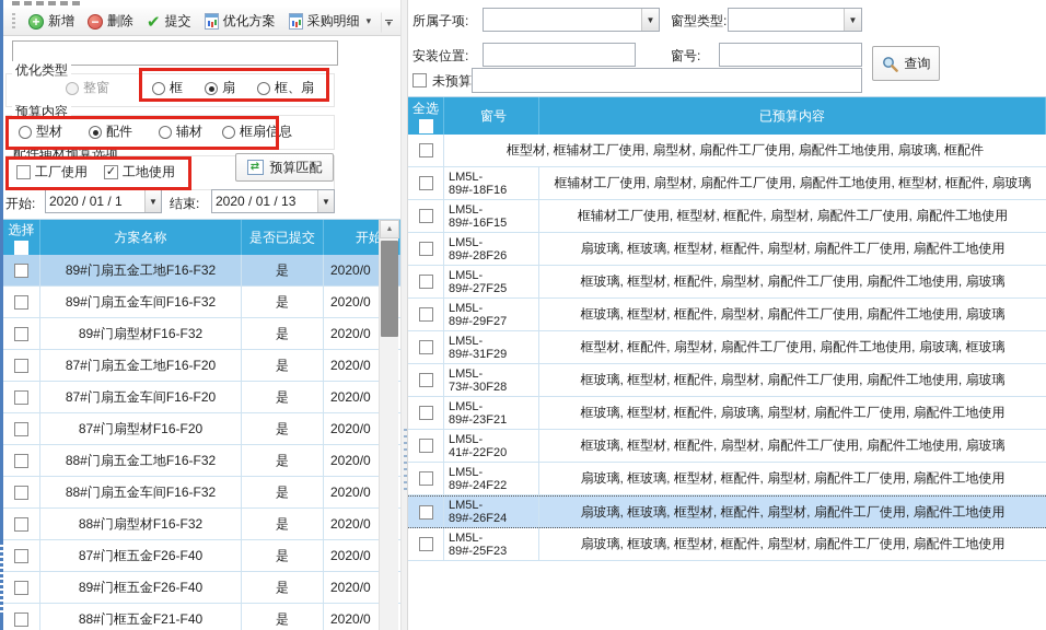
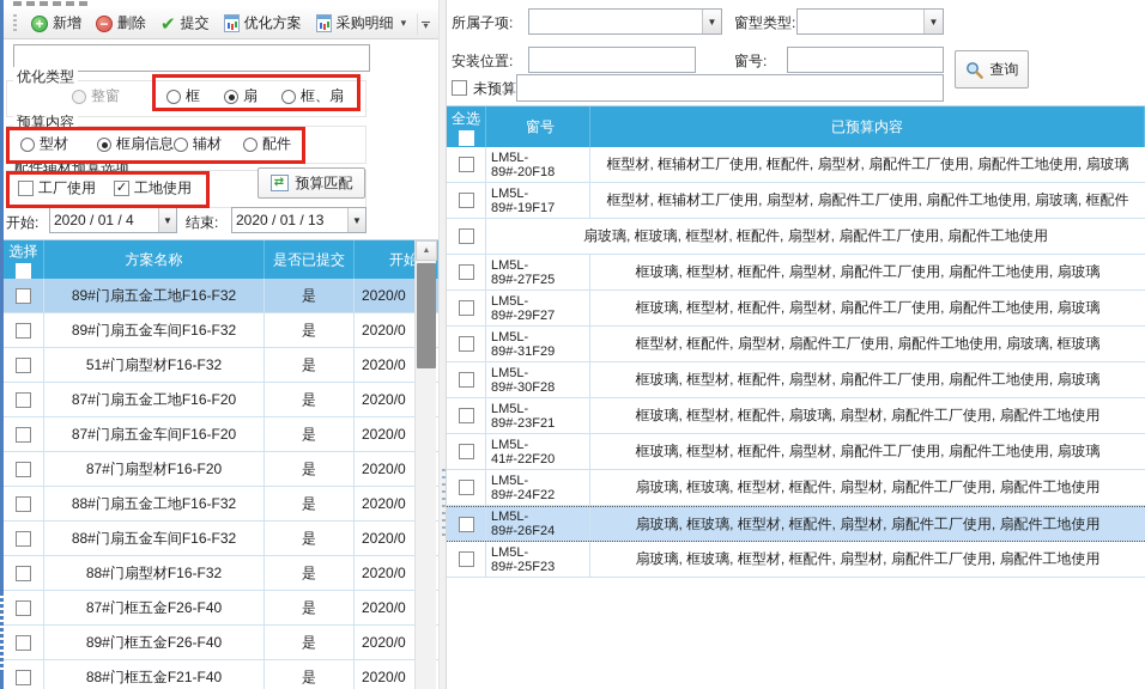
  +
  新增
  −
  删除
  ✔
  提交
  优化方案
  采购明细
  ▾
  ▾
  优化类型
  整窗
  框
  扇
  框、扇
  预算内容
  型材
- 配件
+ 框扇信息
  辅材
- 框扇信息
+ 配件
  配件辅材预算选项
  工厂使用
  工地使用
  ⇄
  预算匹配
  开始:
- 2020 / 01 / 1
+ 2020 / 01 / 4
  ▼
  结束:
  2020 / 01 / 13
  ▼
  选择
  方案名称
  是否已提交
  开始
  89#门扇五金工地F16-F32
  是
  2020/0
  89#门扇五金车间F16-F32
  是
  2020/0
- 89#门扇型材F16-F32
+ 51#门扇型材F16-F32
  是
  2020/0
  87#门扇五金工地F16-F20
  是
  2020/0
  87#门扇五金车间F16-F20
  是
  2020/0
  87#门扇型材F16-F20
  是
  2020/0
  88#门扇五金工地F16-F32
  是
  2020/0
  88#门扇五金车间F16-F32
  是
  2020/0
  88#门扇型材F16-F32
  是
  2020/0
  87#门框五金F26-F40
  是
  2020/0
  89#门框五金F26-F40
  是
  2020/0
  88#门框五金F21-F40
  是
  2020/0
  所属子项:
  ▼
  窗型类型:
  ▼
  安装位置:
  窗号:
  查询
  未预算
  全选
  窗号
  已预算内容
+ LM5L-89#-20F18
+ 框型材, 框辅材工厂使用, 框配件, 扇型材, 扇配件工厂使用, 扇配件工地使用, 扇玻璃
+ LM5L-89#-19F17
  框型材, 框辅材工厂使用, 扇型材, 扇配件工厂使用, 扇配件工地使用, 扇玻璃, 框配件
- LM5L-89#-18F16
- 框辅材工厂使用, 扇型材, 扇配件工厂使用, 扇配件工地使用, 框型材, 框配件, 扇玻璃
- LM5L-89#-16F15
- 框辅材工厂使用, 框型材, 框配件, 扇型材, 扇配件工厂使用, 扇配件工地使用
- LM5L-89#-28F26
  扇玻璃, 框玻璃, 框型材, 框配件, 扇型材, 扇配件工厂使用, 扇配件工地使用
  LM5L-89#-27F25
  框玻璃, 框型材, 框配件, 扇型材, 扇配件工厂使用, 扇配件工地使用, 扇玻璃
  LM5L-89#-29F27
  框玻璃, 框型材, 框配件, 扇型材, 扇配件工厂使用, 扇配件工地使用, 扇玻璃
  LM5L-89#-31F29
  框型材, 框配件, 扇型材, 扇配件工厂使用, 扇配件工地使用, 扇玻璃, 框玻璃
- LM5L-73#-30F28
+ LM5L-89#-30F28
  框玻璃, 框型材, 框配件, 扇型材, 扇配件工厂使用, 扇配件工地使用, 扇玻璃
  LM5L-89#-23F21
  框玻璃, 框型材, 框配件, 扇玻璃, 扇型材, 扇配件工厂使用, 扇配件工地使用
  LM5L-41#-22F20
  框玻璃, 框型材, 框配件, 扇型材, 扇配件工厂使用, 扇配件工地使用, 扇玻璃
  LM5L-89#-24F22
  扇玻璃, 框玻璃, 框型材, 框配件, 扇型材, 扇配件工厂使用, 扇配件工地使用
  LM5L-89#-26F24
  扇玻璃, 框玻璃, 框型材, 框配件, 扇型材, 扇配件工厂使用, 扇配件工地使用
  LM5L-89#-25F23
  扇玻璃, 框玻璃, 框型材, 框配件, 扇型材, 扇配件工厂使用, 扇配件工地使用
